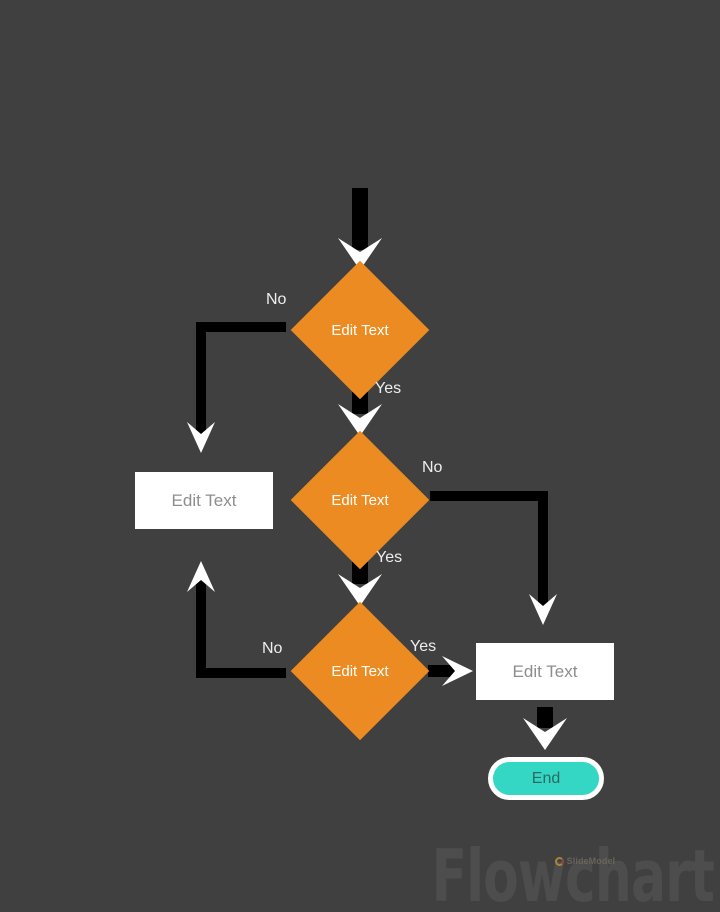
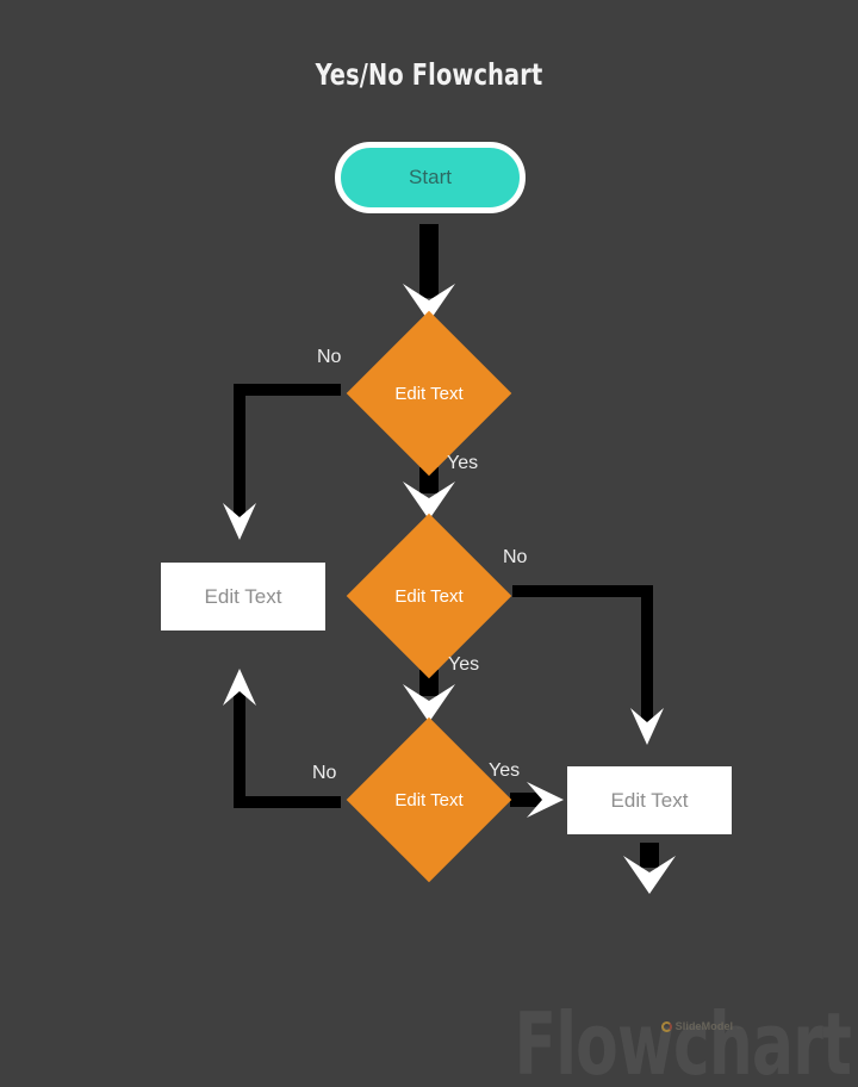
+ Yes/No Flowchart
+ Start
  Edit Text
  Edit Text
  Edit Text
  Edit Text
  Edit Text
- End
  No
  Yes
  No
  Yes
  No
  Yes
  Flowchart
  SlideModel
